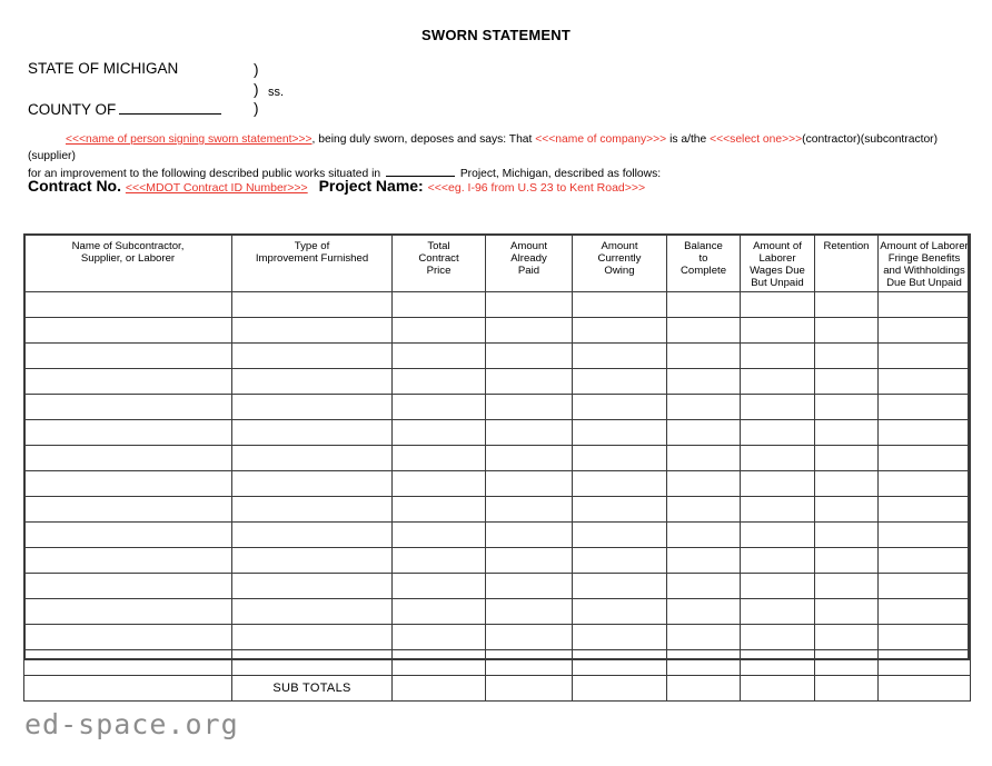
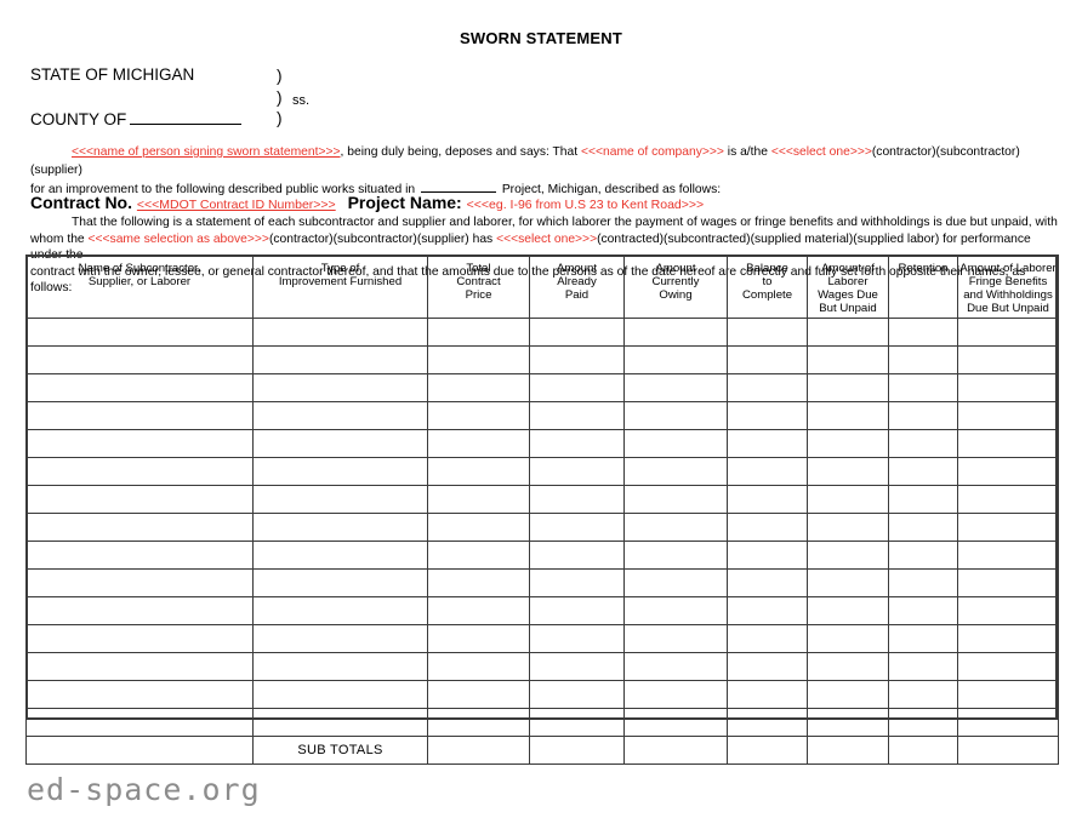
  SWORN STATEMENT
  STATE OF MICHIGAN
  COUNTY OF
  )
  )
  )
  ss.
- <<<name of person signing sworn statement>>>, being duly sworn, deposes and says: That <<<name of company>>> is a/the <<<select one>>>(contractor)(subcontractor)(supplier)
+ <<<name of person signing sworn statement>>>, being duly being, deposes and says: That <<<name of company>>> is a/the <<<select one>>>(contractor)(subcontractor)(supplier)
  for an improvement to the following described public works situated in Project, Michigan, described as follows:
  Contract No. <<<MDOT Contract ID Number>>> Project Name: <<<eg. I-96 from U.S 23 to Kent Road>>>
+ That the following is a statement of each subcontractor and supplier and laborer, for which laborer the payment of wages or fringe benefits and withholdings is due but unpaid, with
+ whom the <<<same selection as above>>>(contractor)(subcontractor)(supplier) has <<<select one>>>(contracted)(subcontracted)(supplied material)(supplied labor) for performance under the
+ contract with the owner, lessee, or general contractor thereof, and that the amounts due to the persons as of the date hereof are correctly and fully set forth opposite their names, as follows:
  Name of Subcontractor,Supplier, or Laborer	Type ofImprovement Furnished	TotalContractPrice	AmountAlreadyPaid	AmountCurrentlyOwing	BalancetoComplete	Amount ofLaborerWages DueBut Unpaid	Retention	Amount of LaborerFringe Benefitsand WithholdingsDue But Unpaid
  	SUB TOTALS
  ed-space.org
